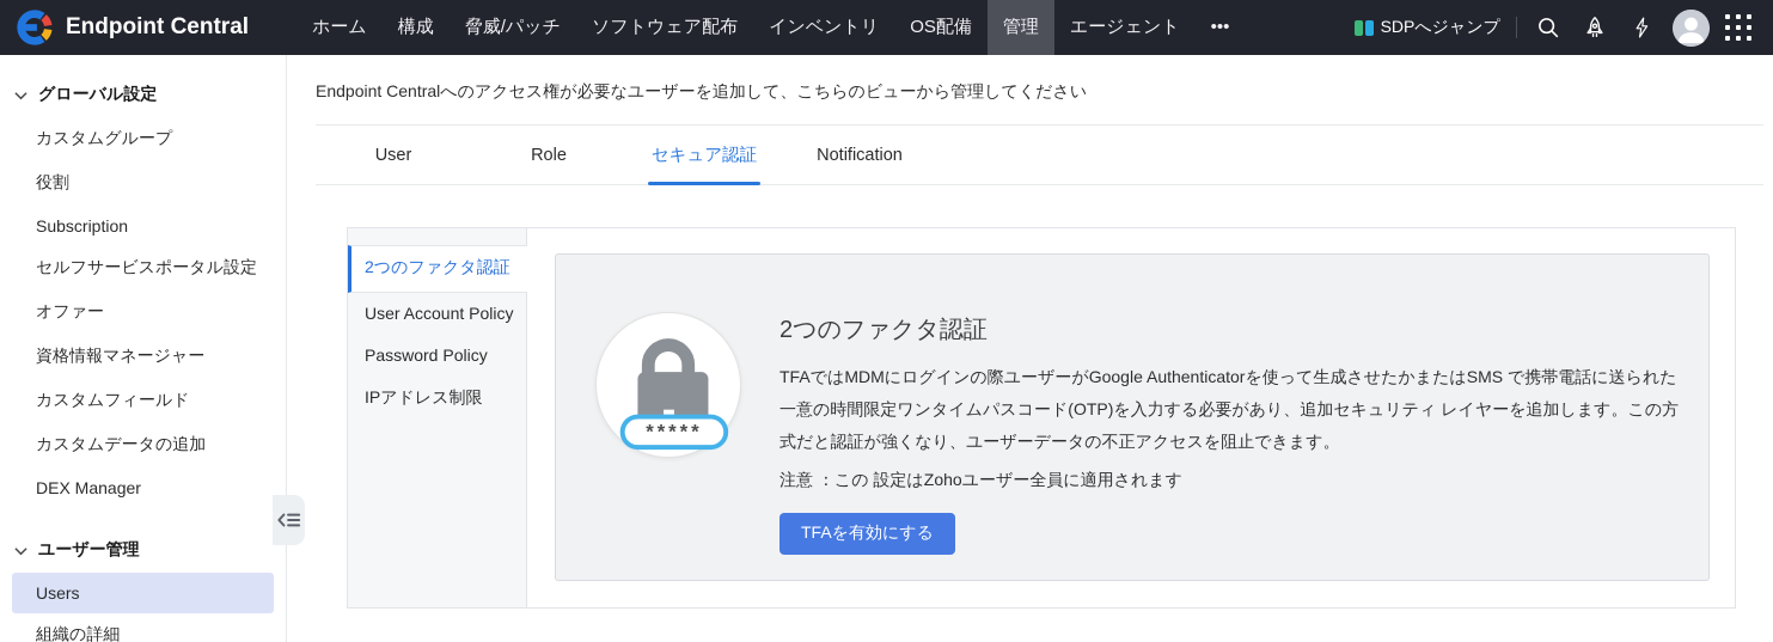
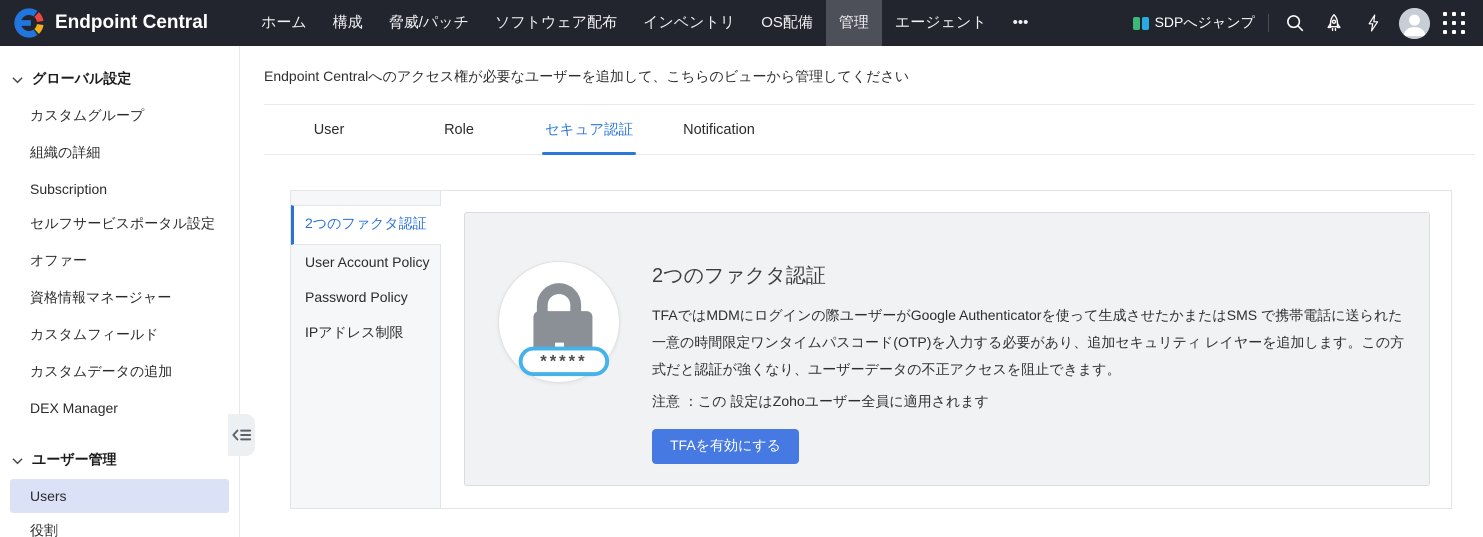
  Endpoint Central
  ホーム
  構成
  脅威/パッチ
  ソフトウェア配布
  インベントリ
  OS配備
  管理
  エージェント
  •••
  SDPへジャンプ
  グローバル設定
  カスタムグループ
- 役割
+ 組織の詳細
  Subscription
  セルフサービスポータル設定
  オファー
  資格情報マネージャー
  カスタムフィールド
  カスタムデータの追加
  DEX Manager
  ユーザー管理
  Users
- 組織の詳細
+ 役割
  Endpoint Centralへのアクセス権が必要なユーザーを追加して、こちらのビューから管理してください
  User
  Role
  セキュア認証
  Notification
  2つのファクタ認証
  User Account Policy
  Password Policy
  IPアドレス制限
  *****
  2つのファクタ認証
  TFAではMDMにログインの際ユーザーがGoogle Authenticatorを使って生成させたかまたはSMS で携帯電話に送られた一意の時間限定ワンタイムパスコード(OTP)を入力する必要があり、追加セキュリティ レイヤーを追加します。この方式だと認証が強くなり、ユーザーデータの不正アクセスを阻止できます。
  注意 ：この 設定はZohoユーザー全員に適用されます
  TFAを有効にする
